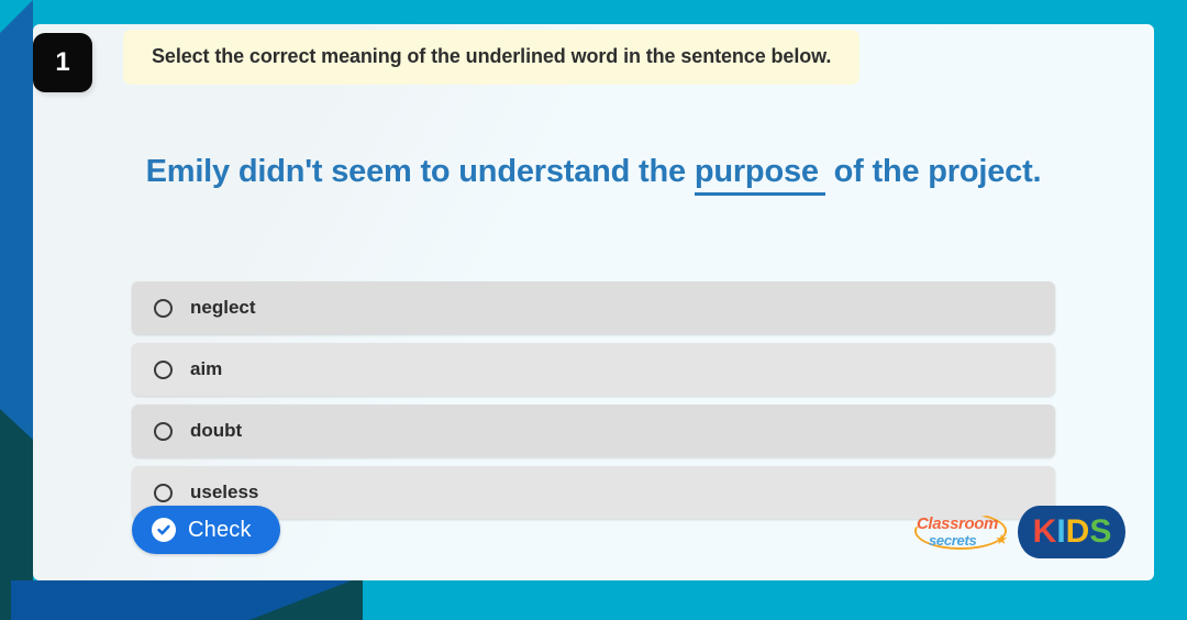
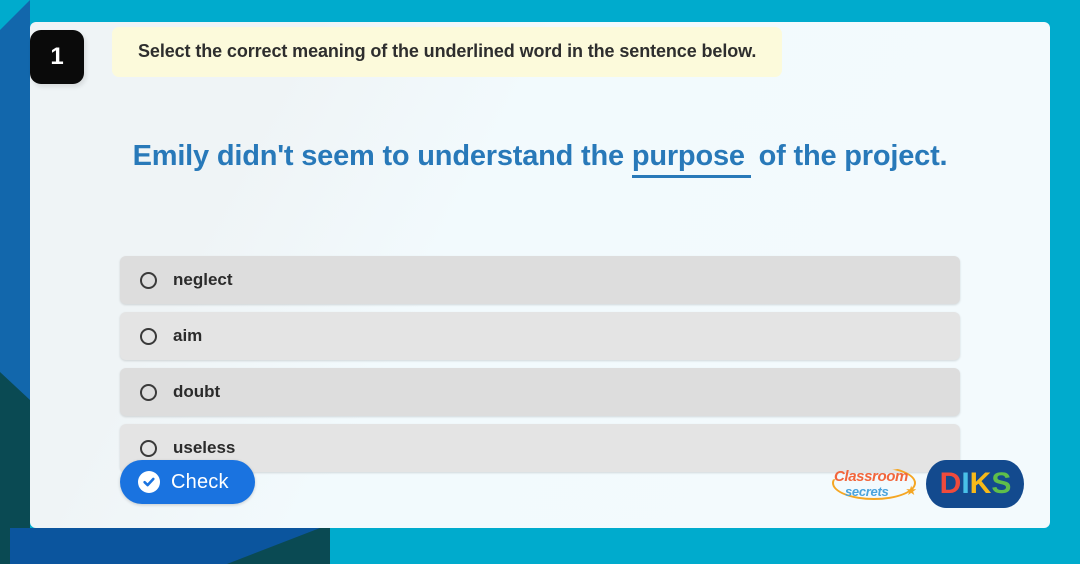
  1
  Select the correct meaning of the underlined word in the sentence below.
  Emily didn't seem to understand the purpose of the project.
  neglect
  aim
  doubt
  useless
  Check
  Classroom
  secrets
  ★
- K
+ D
  I
- D
+ K
  S
